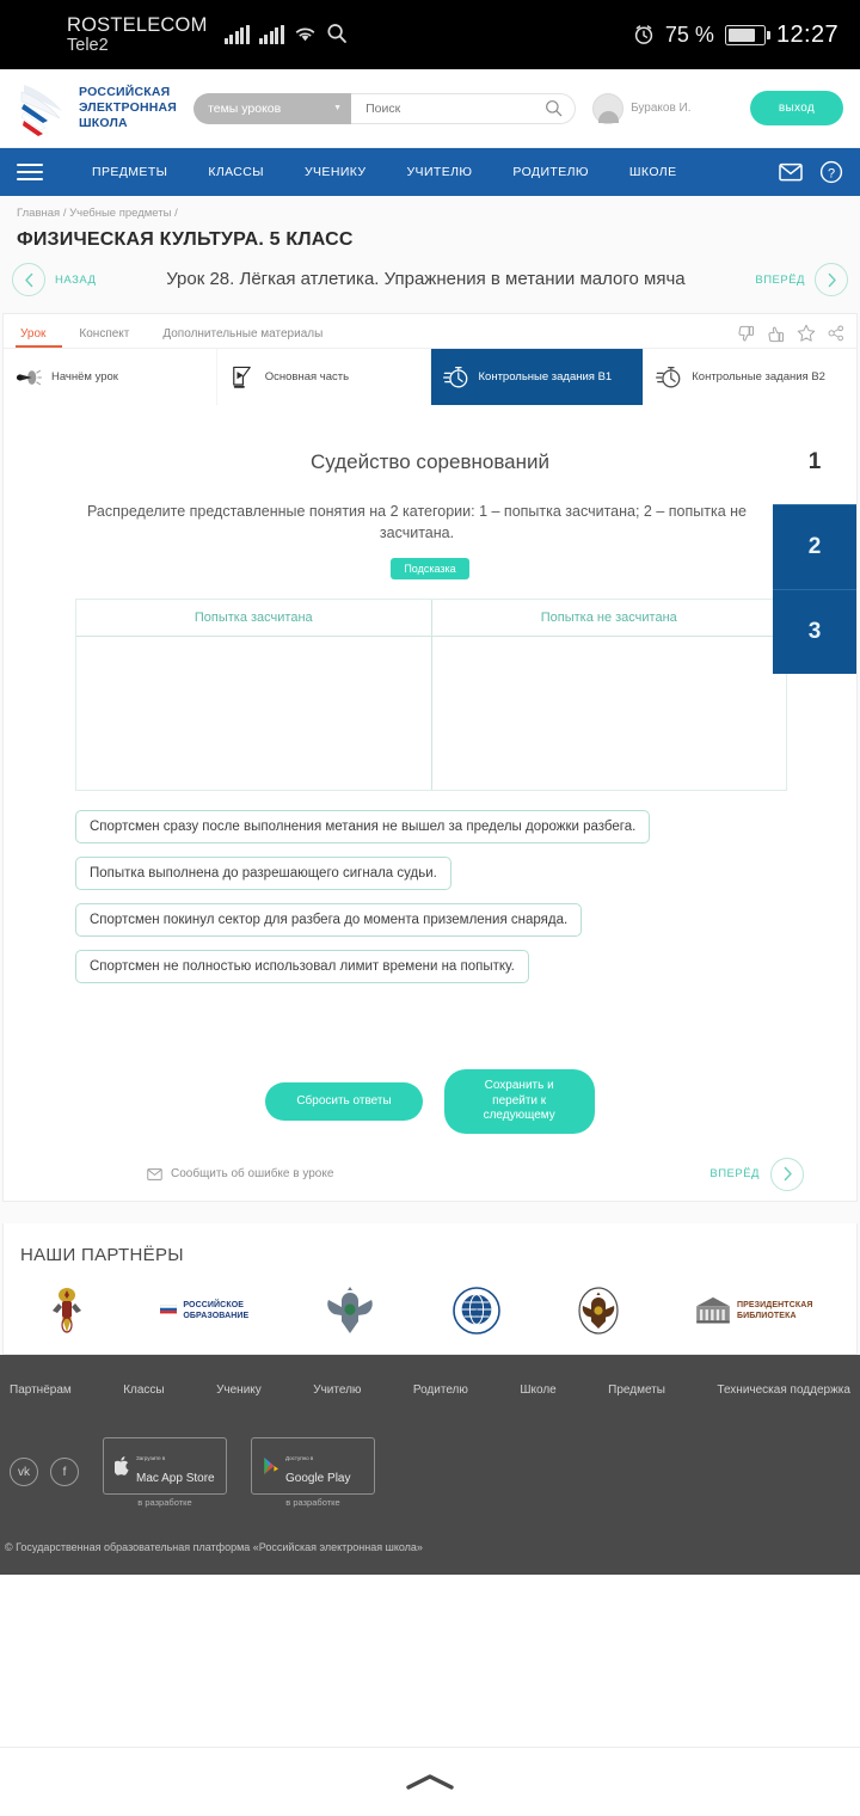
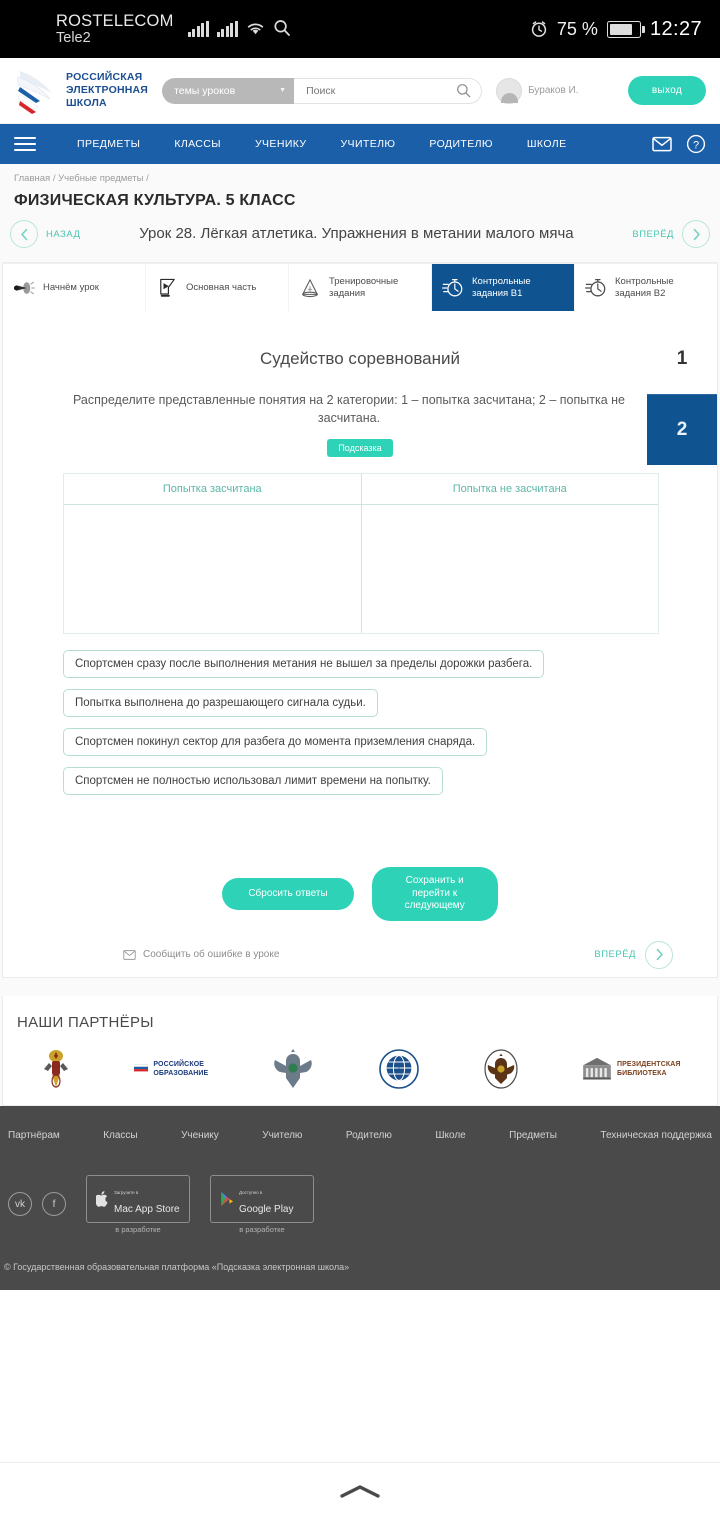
  ROSTELECOM
  Tele2
  75 %
  12:27
  РОССИЙСКАЯ
  ЭЛЕКТРОННАЯ
  ШКОЛА
  темы уроков
  Поиск
  Бураков И.
  выход
  ПРЕДМЕТЫ
  КЛАССЫ
  УЧЕНИКУ
  УЧИТЕЛЮ
  РОДИТЕЛЮ
  ШКОЛЕ
  ?
  Главная / Учебные предметы /
  ФИЗИЧЕСКАЯ КУЛЬТУРА. 5 КЛАСС
  НАЗАД
  Урок 28. Лёгкая атлетика. Упражнения в метании малого мяча
  ВПЕРЁД
- Урок
- Конспект
- Дополнительные материалы
  Начнём урок
  Основная часть
+ Тренировочные задания
  Контрольные задания В1
  Контрольные задания В2
  1
  2
- 3
  Судейство соревнований
  Распределите представленные понятия на 2 категории: 1 – попытка засчитана; 2 – попытка не засчитана.
  Подсказка
  Попытка засчитана
  Попытка не засчитана
  Спортсмен сразу после выполнения метания не вышел за пределы дорожки разбега.
  Попытка выполнена до разрешающего сигнала судьи.
  Спортсмен покинул сектор для разбега до момента приземления снаряда.
  Спортсмен не полностью использовал лимит времени на попытку.
  Сбросить ответы
  Сохранить и перейти к следующему
  Сообщить об ошибке в уроке
  ВПЕРЁД
  НАШИ ПАРТНЁРЫ
  Партнёрам
  Классы
  Ученику
  Учителю
  Родителю
  Школе
  Предметы
  Техническая поддержка
  vk
  f
  Mac App Store
  в разработке
  Google Play
  в разработке
- © Государственная образовательная платформа «Российская электронная школа»
+ © Государственная образовательная платформа «Подсказка электронная школа»
